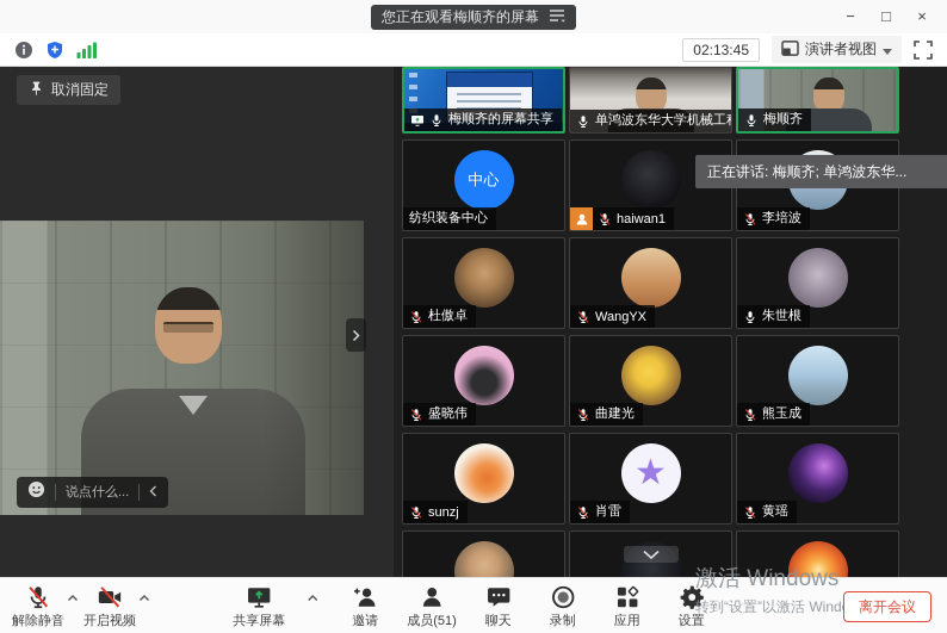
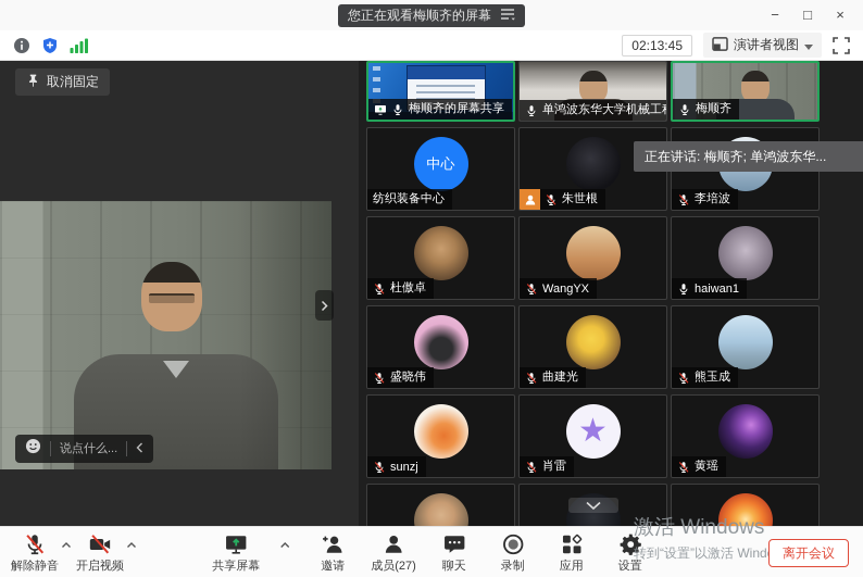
  您正在观看梅顺齐的屏幕
  −
  □
  ×
  02:13:45
  演讲者视图
  取消固定
  说点什么...
  梅顺齐的屏幕共享
  单鸿波东华大学机械工
  梅顺齐
  中心
  纺织装备中心
- haiwan1
+ 朱世根
  李培波
  杜傲卓
  WangYX
- 朱世根
+ haiwan1
  盛晓伟
  曲建光
  熊玉成
  sunzj
  肖雷
  黄瑶
  正在讲话: 梅顺齐; 单鸿波东华...
  解除静音
  开启视频
  共享屏幕
  邀请
- 成员(51)
+ 成员(27)
  聊天
  录制
  应用
  设置
  离开会议
  激活 Windows
  转到“设置”以激活 Wind
